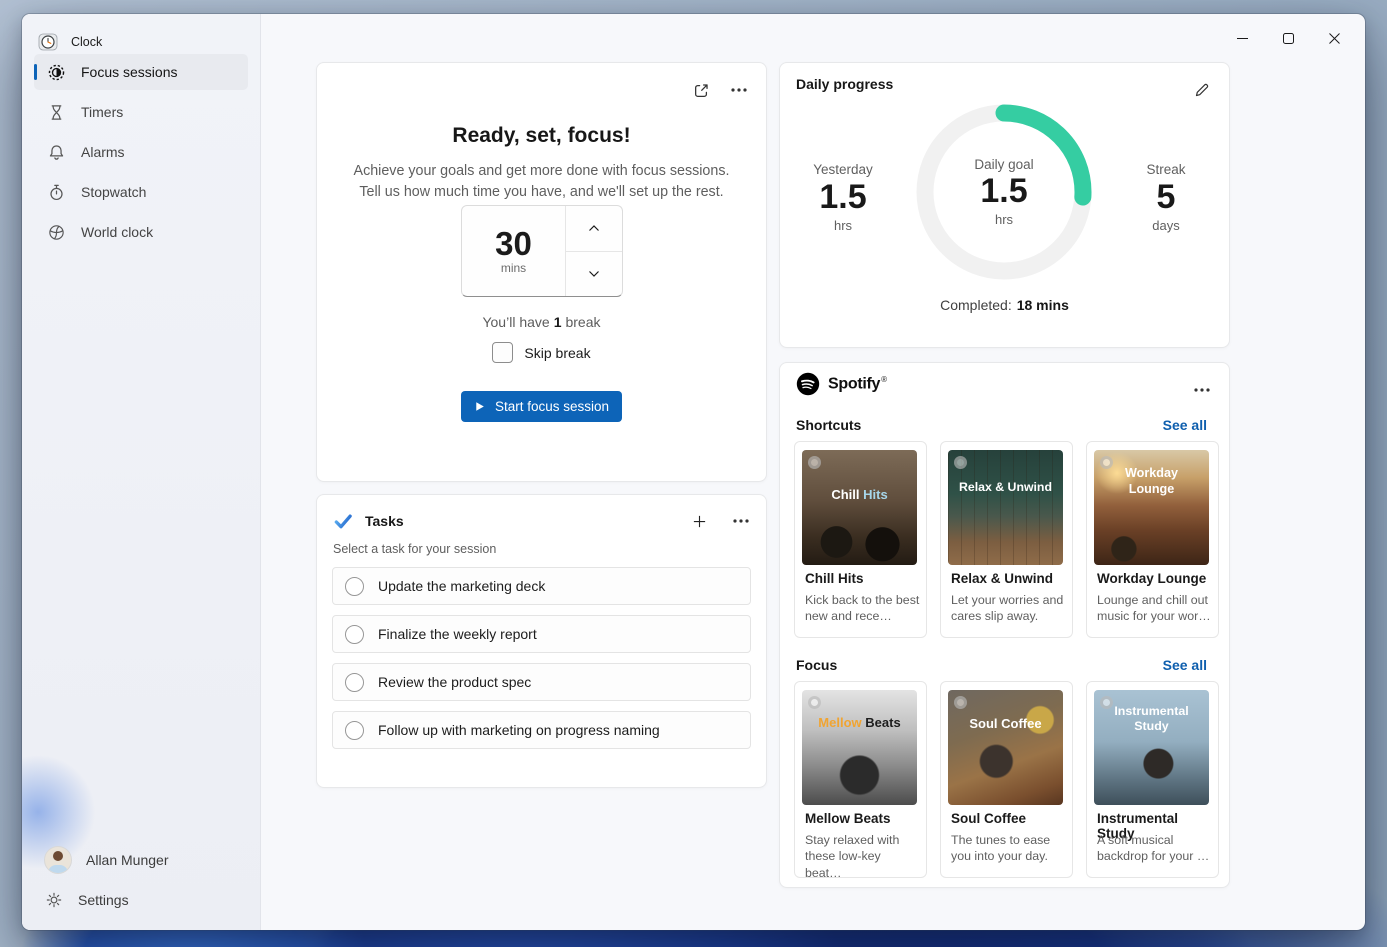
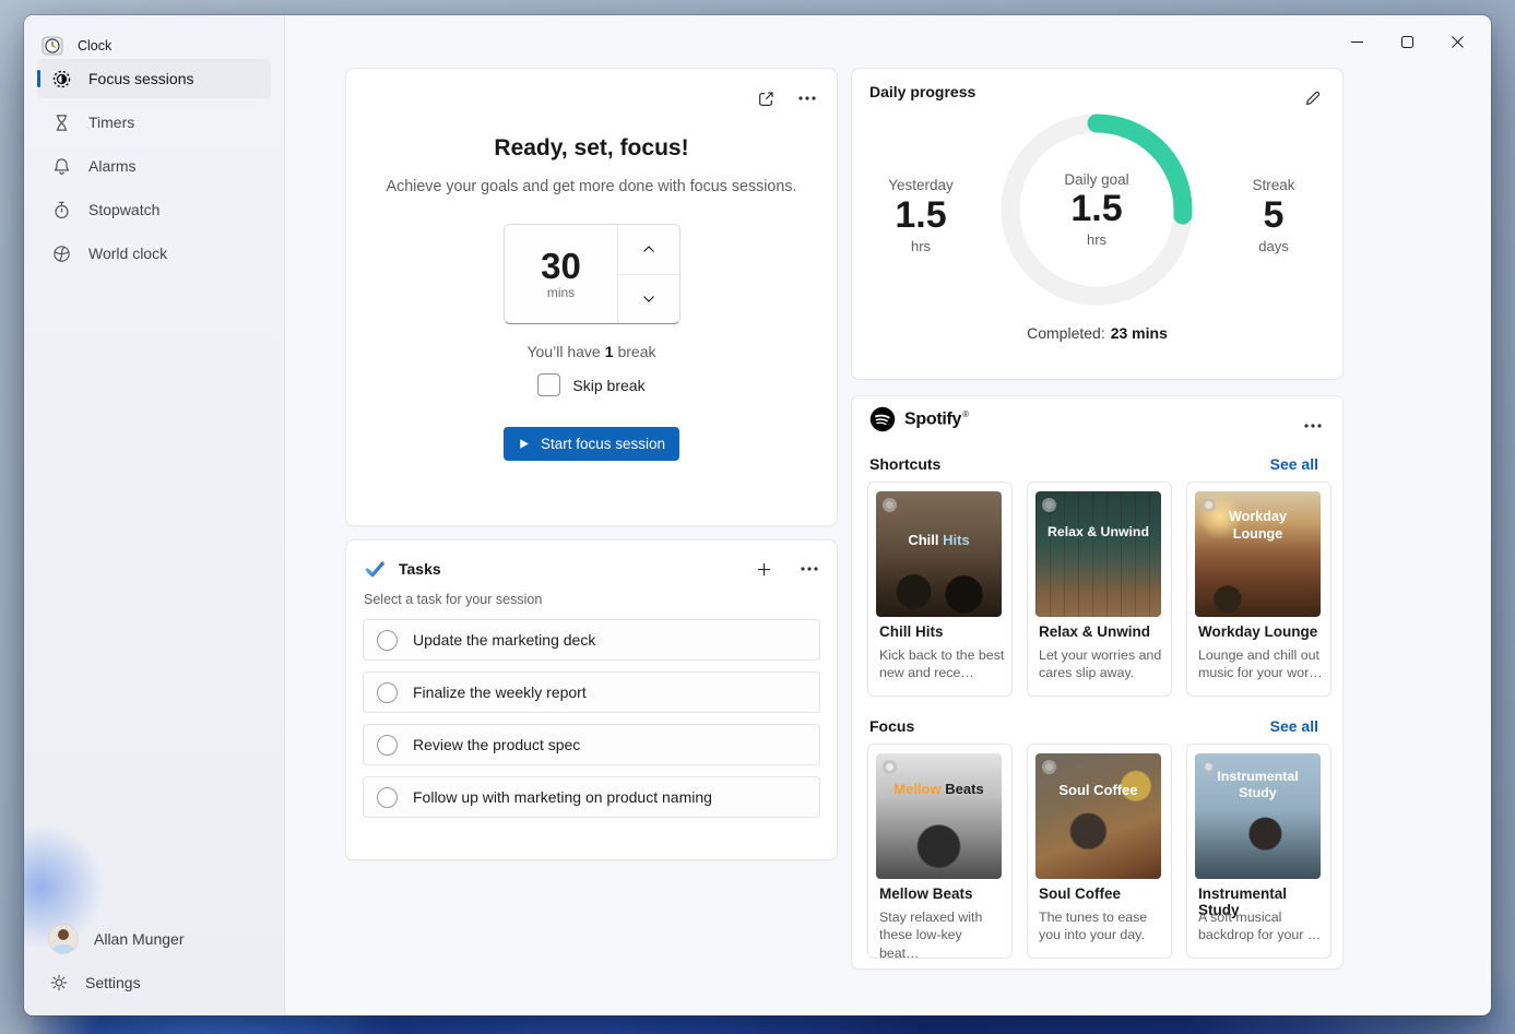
  Clock
  Focus sessions
  Timers
  Alarms
  Stopwatch
  World clock
  Allan Munger
  Settings
  Ready, set, focus!
  Achieve your goals and get more done with focus sessions.
- Tell us how much time you have, and we'll set up the rest.
  30
  mins
  You’ll have 1 break
  Skip break
  Start focus session
  Tasks
  Select a task for your session
  Update the marketing deck
  Finalize the weekly report
  Review the product spec
- Follow up with marketing on progress naming
+ Follow up with marketing on product naming
  Daily progress
  Yesterday
  1.5
  hrs
  Daily goal
  1.5
  hrs
  Streak
  5
  days
- Completed: 18 mins
+ Completed: 23 mins
  Spotify®
  Shortcuts
  See all
  Chill Hits
  Chill Hits
  Kick back to the best new and rece…
  Relax & Unwind
  Relax & Unwind
  Let your worries and cares slip away.
  Workday
  Lounge
  Workday Lounge
  Lounge and chill out music for your wor…
  Focus
  See all
  Mellow Beats
  Mellow Beats
  Stay relaxed with these low-key beat…
  Soul Coffee
  Soul Coffee
  The tunes to ease you into your day.
  Instrumental
  Study
  Instrumental Study
  A soft musical backdrop for your …
